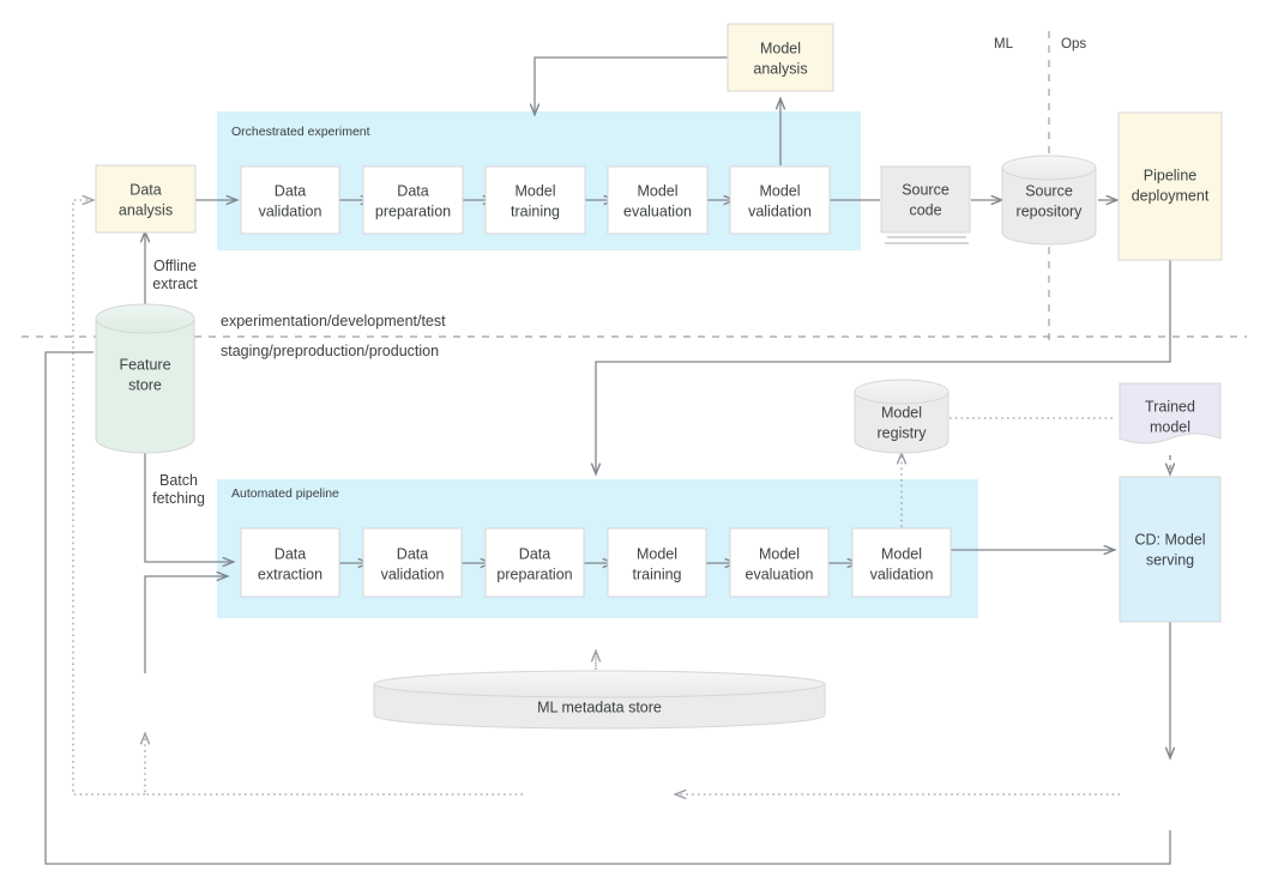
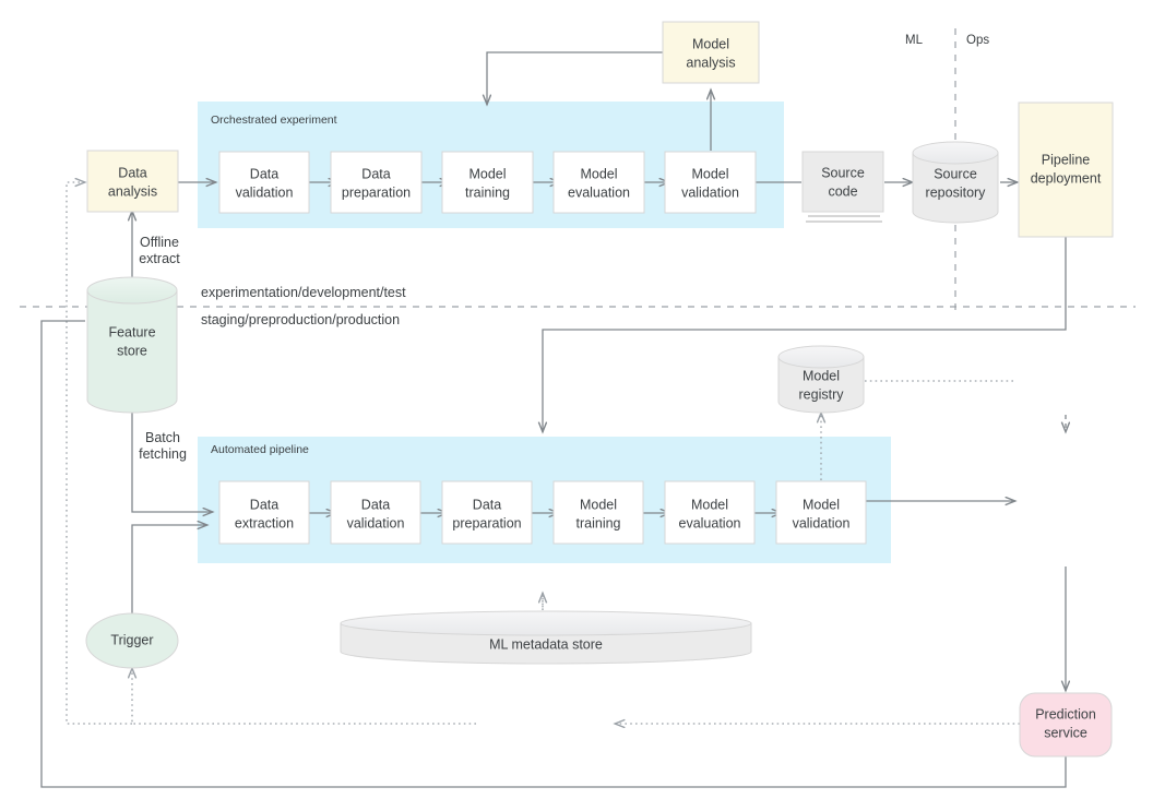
  Data
  analysis
  Model
  analysis
  Orchestrated experiment
  Data
  validation
  Data
  preparation
  Model
  training
  Model
  evaluation
  Model
  validation
  Source
  code
  Source
  repository
  Pipeline
  deployment
  ML
  Ops
  experimentation/development/test
  staging/preproduction/production
  Offline
  extract
  Feature
  store
  Batch
  fetching
  Automated pipeline
  Data
  extraction
  Data
  validation
  Data
  preparation
  Model
  training
  Model
  evaluation
  Model
  validation
  Model
  registry
- Trained
- model
- CD: Model
- serving
  ML metadata store
+ Trigger
+ Prediction
+ service
